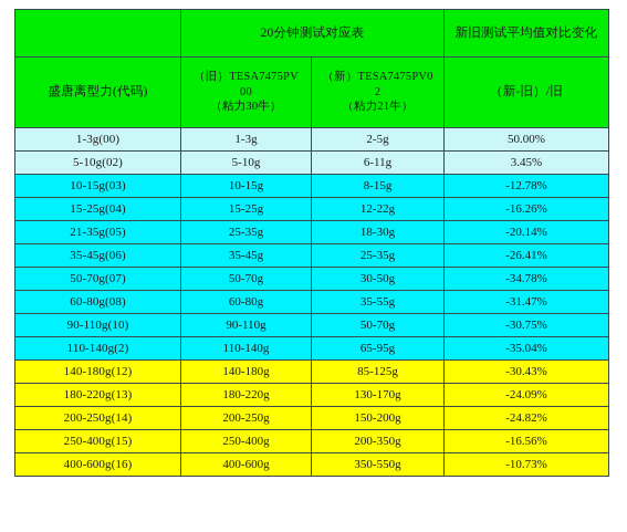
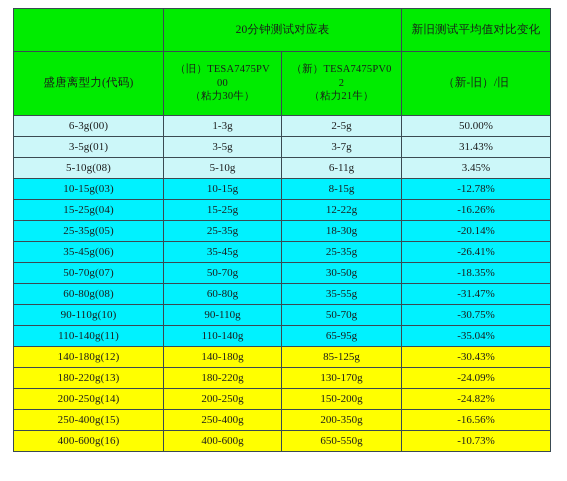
  	20分钟测试对应表	新旧测试平均值对比变化
  盛唐离型力(代码)	（旧）TESA7475PV 00 （粘力30牛）	（新）TESA7475PV0 2 （粘力21牛）	（新-旧）/旧
- 1-3g(00)	1-3g	2-5g	50.00%
+ 6-3g(00)	1-3g	2-5g	50.00%
+ 3-5g(01)	3-5g	3-7g	31.43%
- 5-10g(02)	5-10g	6-11g	3.45%
+ 5-10g(08)	5-10g	6-11g	3.45%
  10-15g(03)	10-15g	8-15g	-12.78%
  15-25g(04)	15-25g	12-22g	-16.26%
- 21-35g(05)	25-35g	18-30g	-20.14%
+ 25-35g(05)	25-35g	18-30g	-20.14%
  35-45g(06)	35-45g	25-35g	-26.41%
- 50-70g(07)	50-70g	30-50g	-34.78%
+ 50-70g(07)	50-70g	30-50g	-18.35%
  60-80g(08)	60-80g	35-55g	-31.47%
  90-110g(10)	90-110g	50-70g	-30.75%
- 110-140g(2)	110-140g	65-95g	-35.04%
+ 110-140g(11)	110-140g	65-95g	-35.04%
  140-180g(12)	140-180g	85-125g	-30.43%
  180-220g(13)	180-220g	130-170g	-24.09%
  200-250g(14)	200-250g	150-200g	-24.82%
  250-400g(15)	250-400g	200-350g	-16.56%
- 400-600g(16)	400-600g	350-550g	-10.73%
+ 400-600g(16)	400-600g	650-550g	-10.73%
